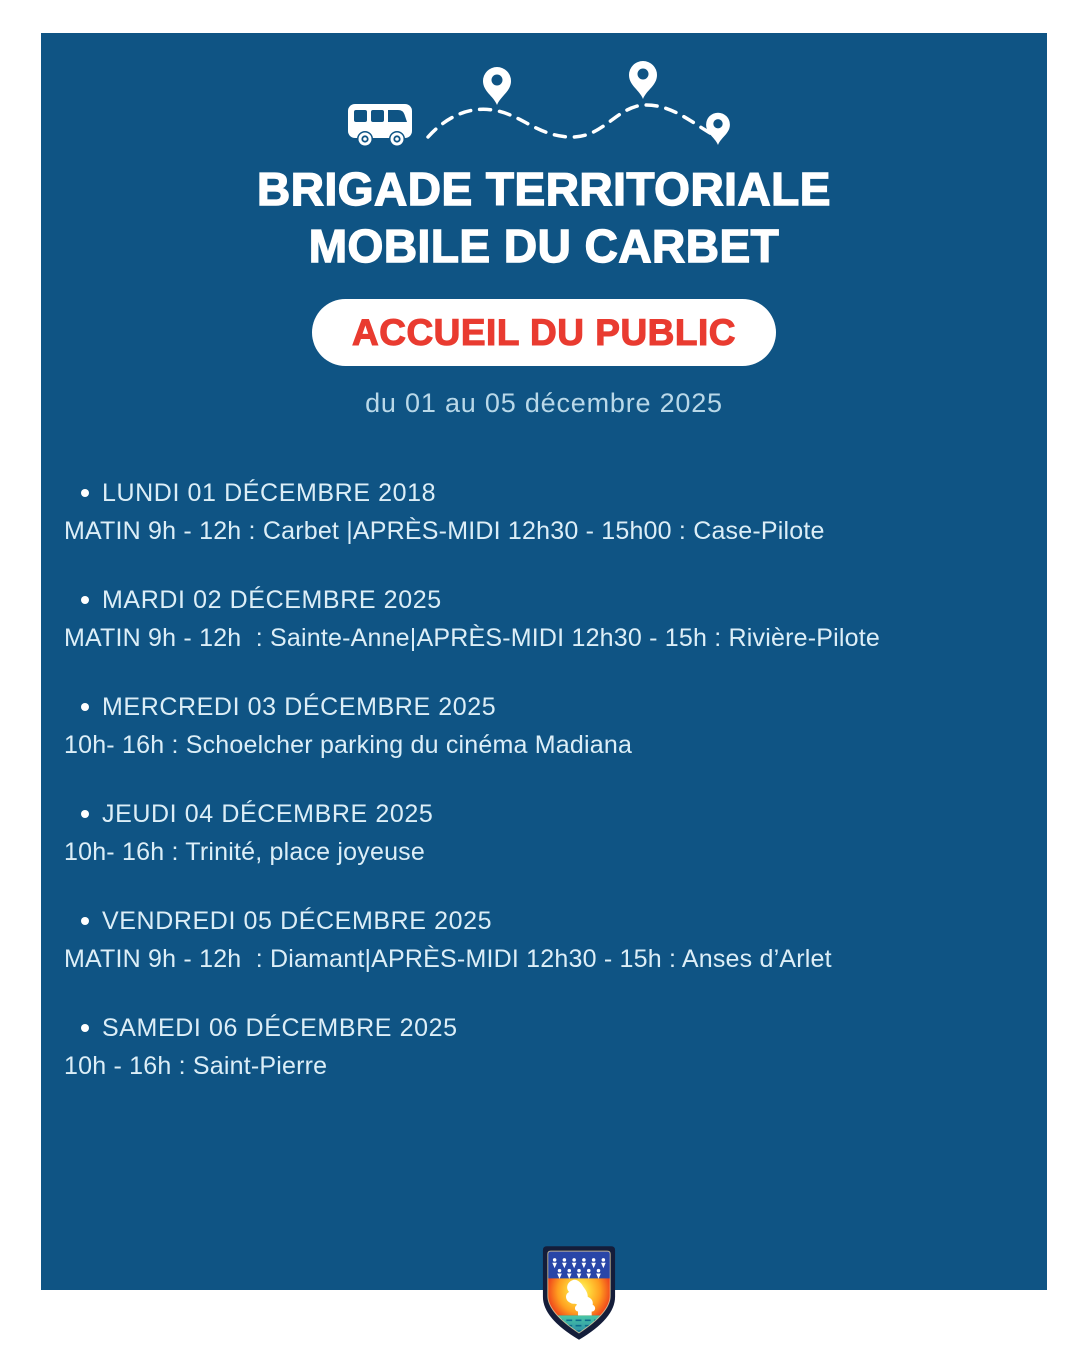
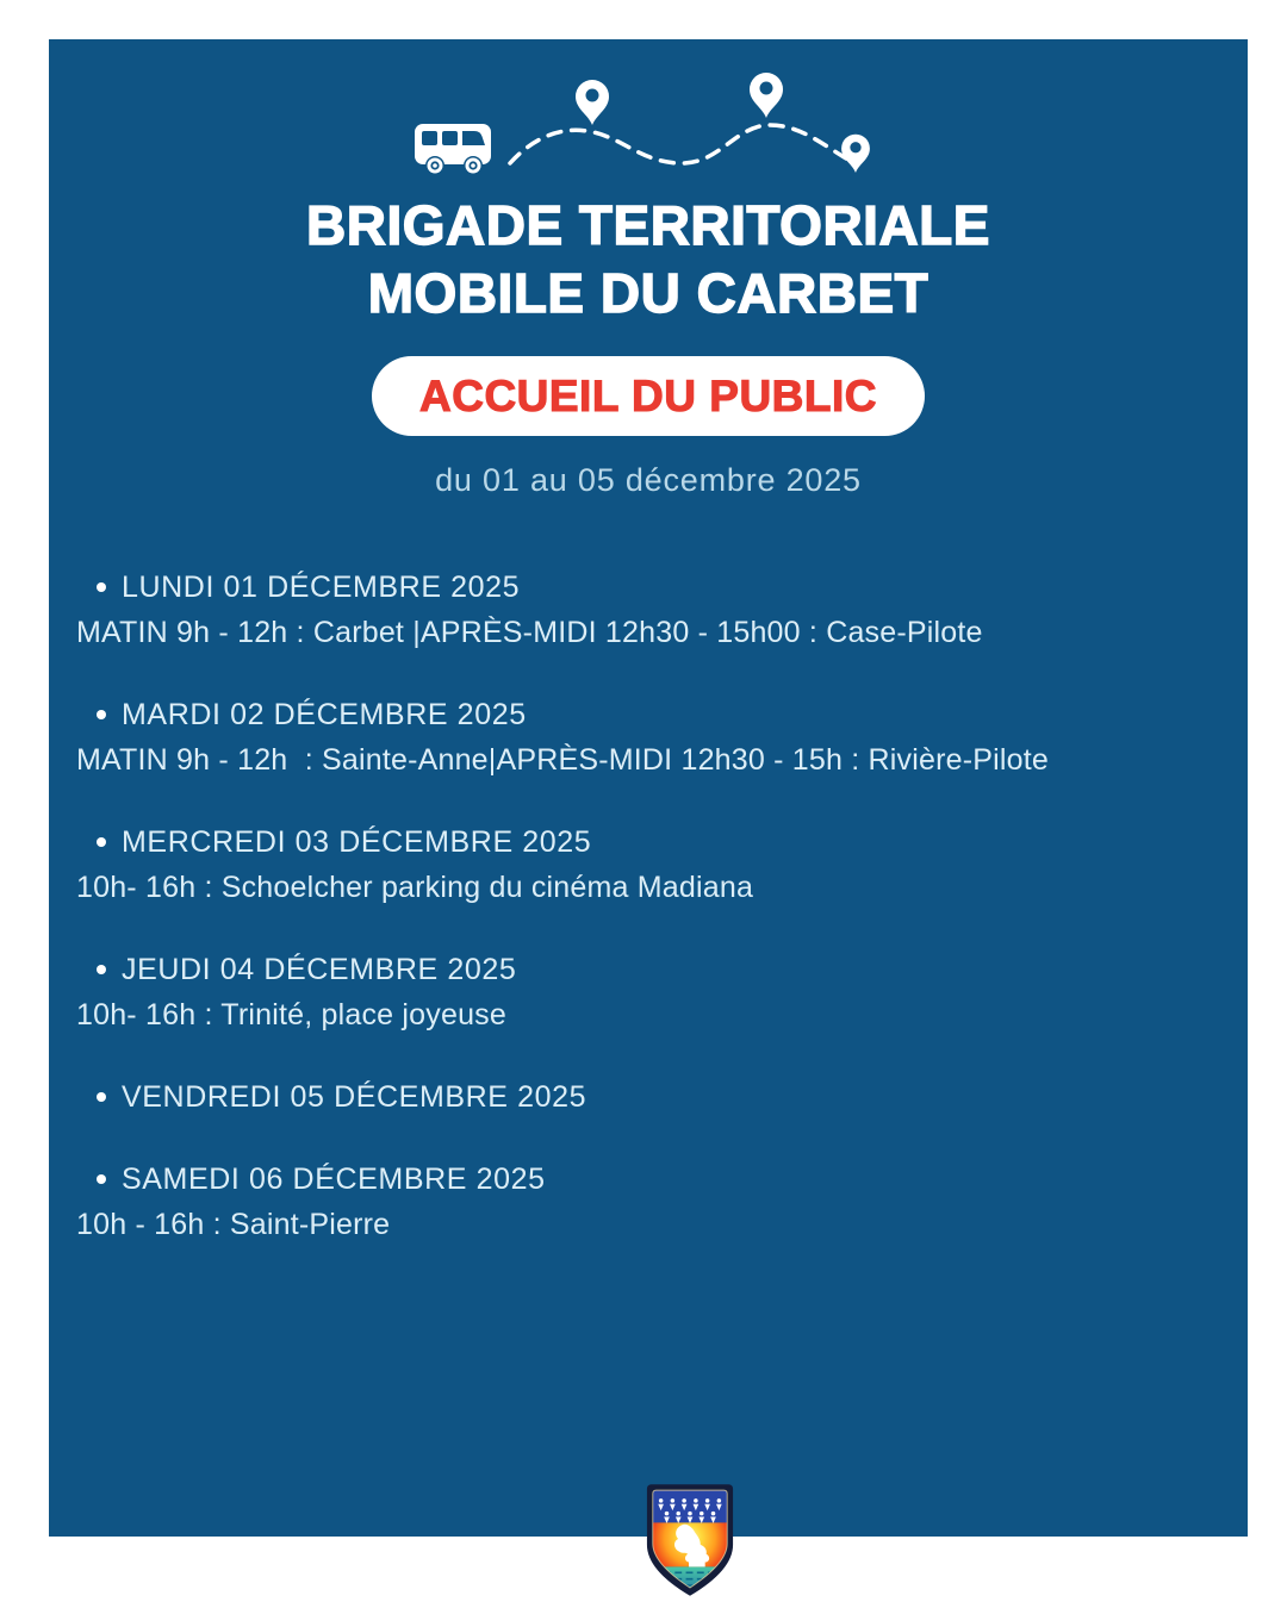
  BRIGADE TERRITORIALE
  MOBILE DU CARBET
  ACCUEIL DU PUBLIC
  du 01 au 05 décembre 2025
- LUNDI 01 DÉCEMBRE 2018
+ LUNDI 01 DÉCEMBRE 2025
  MATIN 9h - 12h : Carbet |APRÈS-MIDI 12h30 - 15h00 : Case-Pilote
  MARDI 02 DÉCEMBRE 2025
  MATIN 9h - 12h : Sainte-Anne|APRÈS-MIDI 12h30 - 15h : Rivière-Pilote
  MERCREDI 03 DÉCEMBRE 2025
  10h- 16h : Schoelcher parking du cinéma Madiana
  JEUDI 04 DÉCEMBRE 2025
  10h- 16h : Trinité, place joyeuse
  VENDREDI 05 DÉCEMBRE 2025
- MATIN 9h - 12h : Diamant|APRÈS-MIDI 12h30 - 15h : Anses d’Arlet
  SAMEDI 06 DÉCEMBRE 2025
  10h - 16h : Saint-Pierre
